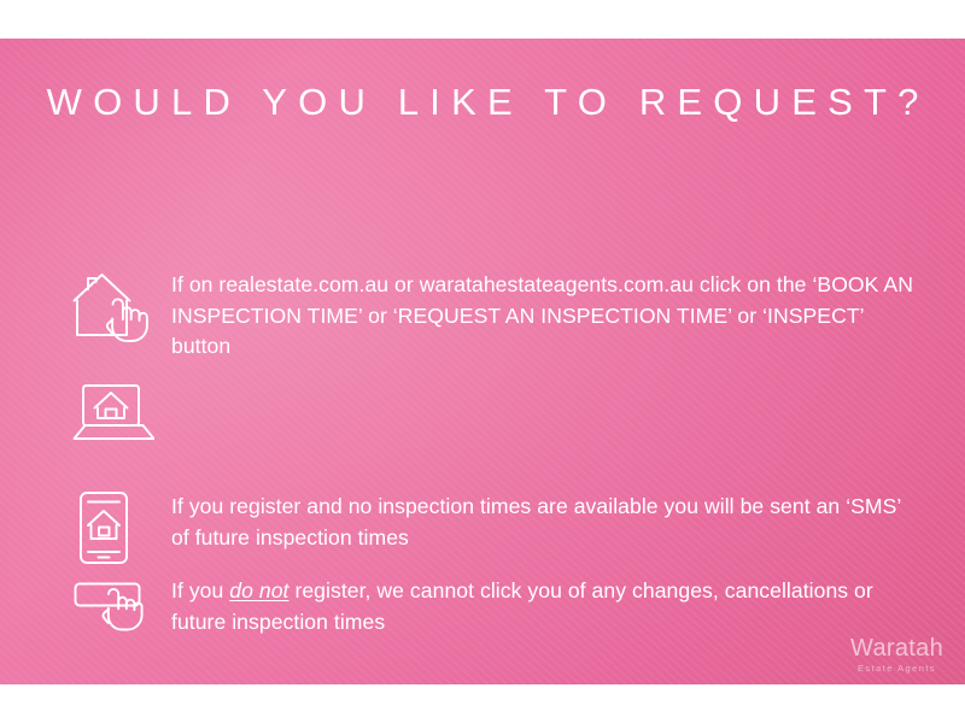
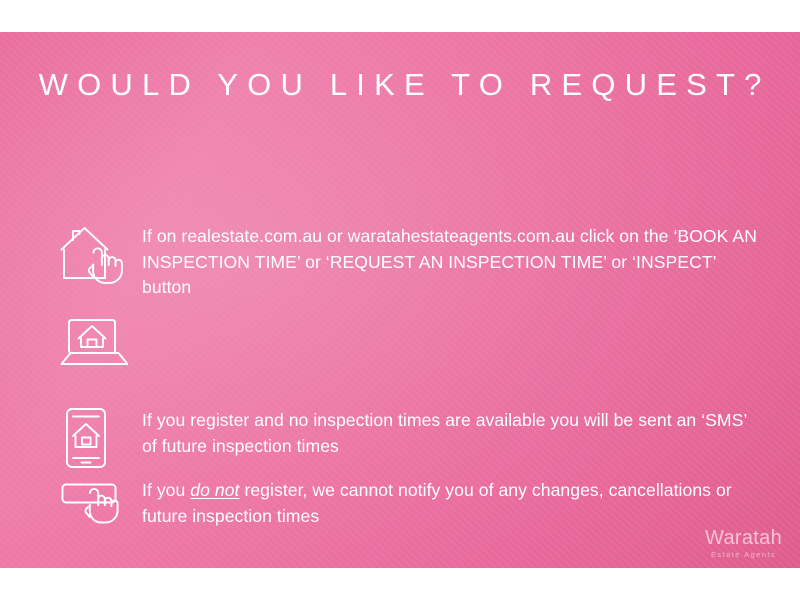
  WOULD YOU LIKE TO REQUEST?
  If on realestate.com.au or waratahestateagents.com.au click on the ‘BOOK AN INSPECTION TIME’ or ‘REQUEST AN INSPECTION TIME’ or ‘INSPECT’ button
  If you register and no inspection times are available you will be sent an ‘SMS’ of future inspection times
- If you do not register, we cannot click you of any changes, cancellations or future inspection times
+ If you do not register, we cannot notify you of any changes, cancellations or future inspection times
  Waratah
  Estate Agents
